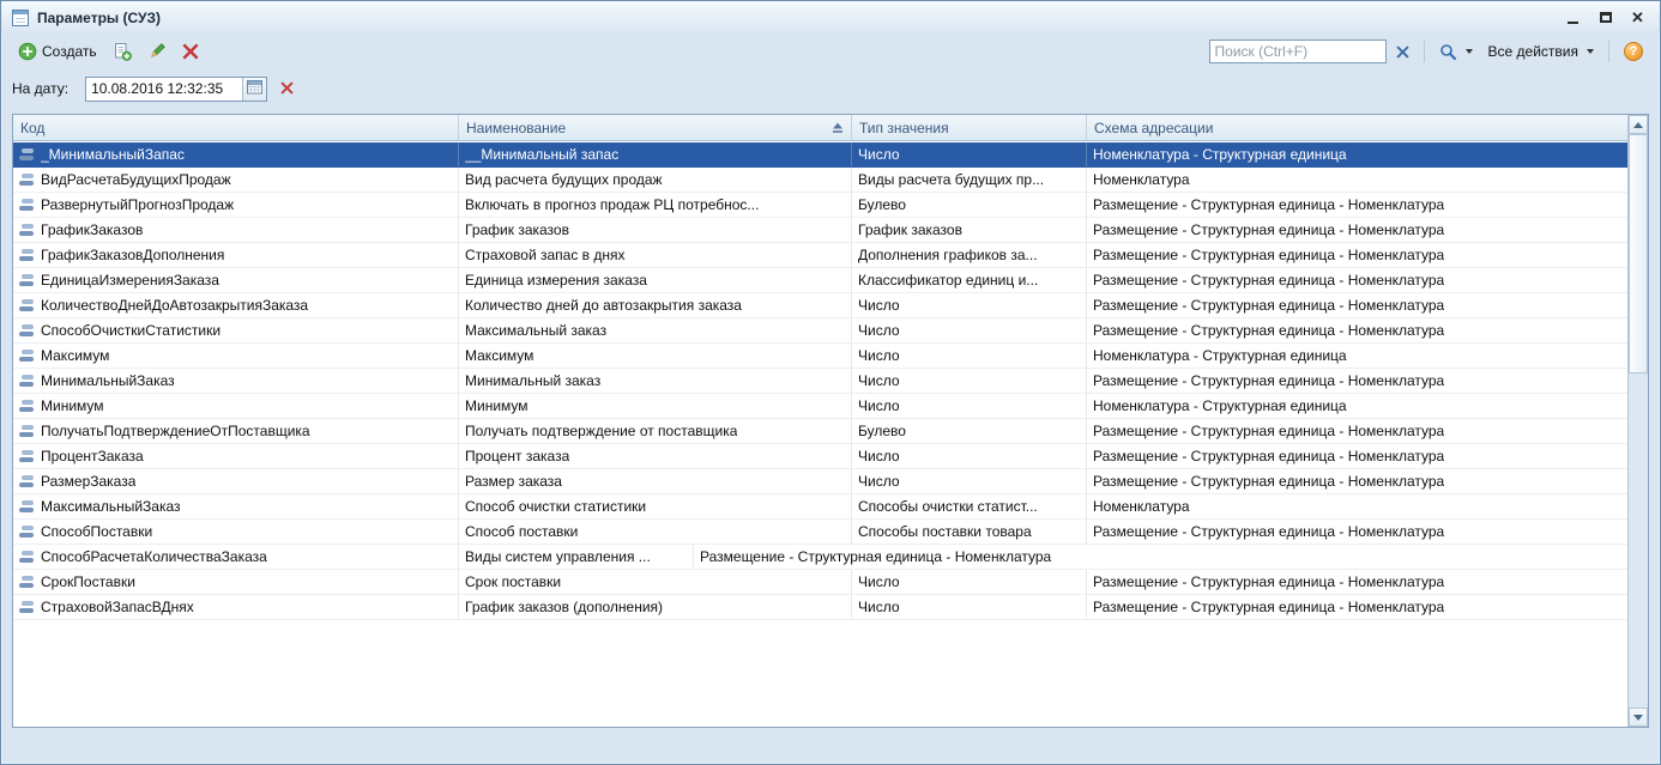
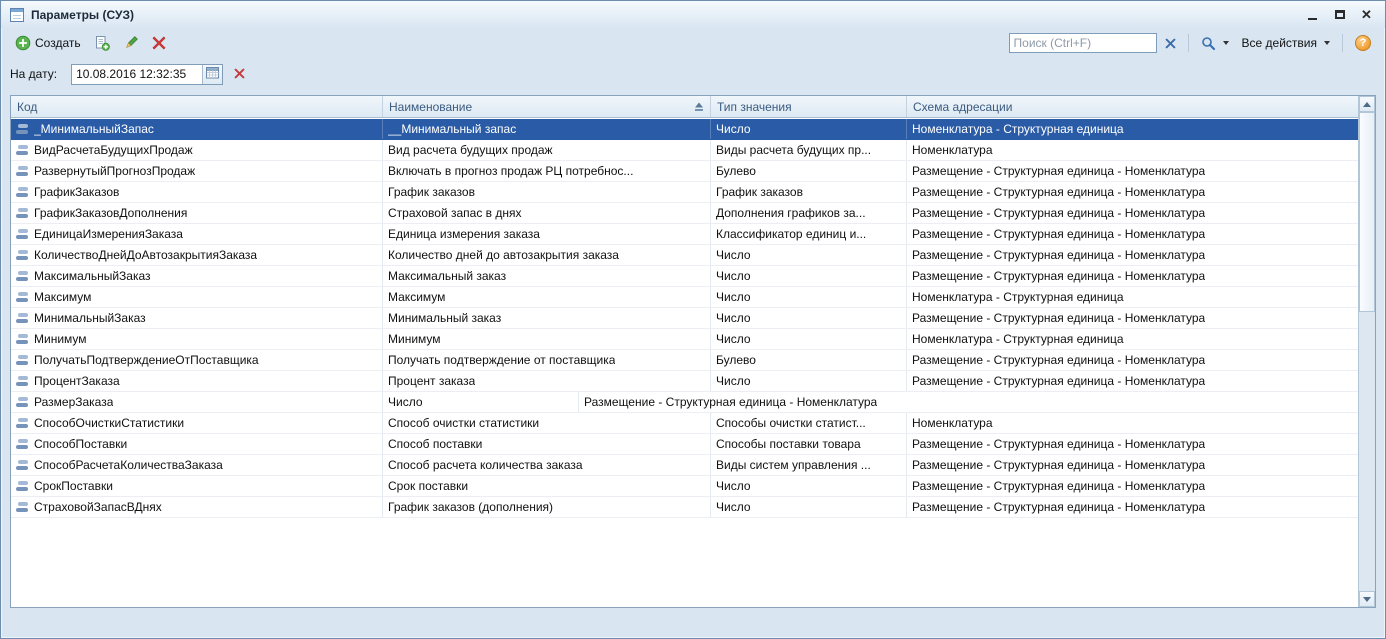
  Параметры (СУЗ)
  ✕
  Создать
  Поиск (Ctrl+F)
  Все действия
  ?
  На дату:
  10.08.2016 12:32:35
  Код
  Наименование
  Тип значения
  Схема адресации
  _МинимальныйЗапас
  __Минимальный запас
  Число
  Номенклатура - Структурная единица
  ВидРасчетаБудущихПродаж
  Вид расчета будущих продаж
  Виды расчета будущих пр...
  Номенклатура
  РазвернутыйПрогнозПродаж
  Включать в прогноз продаж РЦ потребнос...
  Булево
  Размещение - Структурная единица - Номенклатура
  ГрафикЗаказов
  График заказов
  График заказов
  Размещение - Структурная единица - Номенклатура
  ГрафикЗаказовДополнения
  Страховой запас в днях
  Дополнения графиков за...
  Размещение - Структурная единица - Номенклатура
  ЕдиницаИзмеренияЗаказа
  Единица измерения заказа
  Классификатор единиц и...
  Размещение - Структурная единица - Номенклатура
  КоличествоДнейДоАвтозакрытияЗаказа
  Количество дней до автозакрытия заказа
  Число
  Размещение - Структурная единица - Номенклатура
- СпособОчисткиСтатистики
+ МаксимальныйЗаказ
  Максимальный заказ
  Число
  Размещение - Структурная единица - Номенклатура
  Максимум
  Максимум
  Число
  Номенклатура - Структурная единица
  МинимальныйЗаказ
  Минимальный заказ
  Число
  Размещение - Структурная единица - Номенклатура
  Минимум
  Минимум
  Число
  Номенклатура - Структурная единица
  ПолучатьПодтверждениеОтПоставщика
  Получать подтверждение от поставщика
  Булево
  Размещение - Структурная единица - Номенклатура
  ПроцентЗаказа
  Процент заказа
  Число
  Размещение - Структурная единица - Номенклатура
  РазмерЗаказа
- Размер заказа
  Число
  Размещение - Структурная единица - Номенклатура
- МаксимальныйЗаказ
+ СпособОчисткиСтатистики
  Способ очистки статистики
  Способы очистки статист...
  Номенклатура
  СпособПоставки
  Способ поставки
  Способы поставки товара
  Размещение - Структурная единица - Номенклатура
  СпособРасчетаКоличестваЗаказа
+ Способ расчета количества заказа
  Виды систем управления ...
  Размещение - Структурная единица - Номенклатура
  СрокПоставки
  Срок поставки
  Число
  Размещение - Структурная единица - Номенклатура
  СтраховойЗапасВДнях
  График заказов (дополнения)
  Число
  Размещение - Структурная единица - Номенклатура
